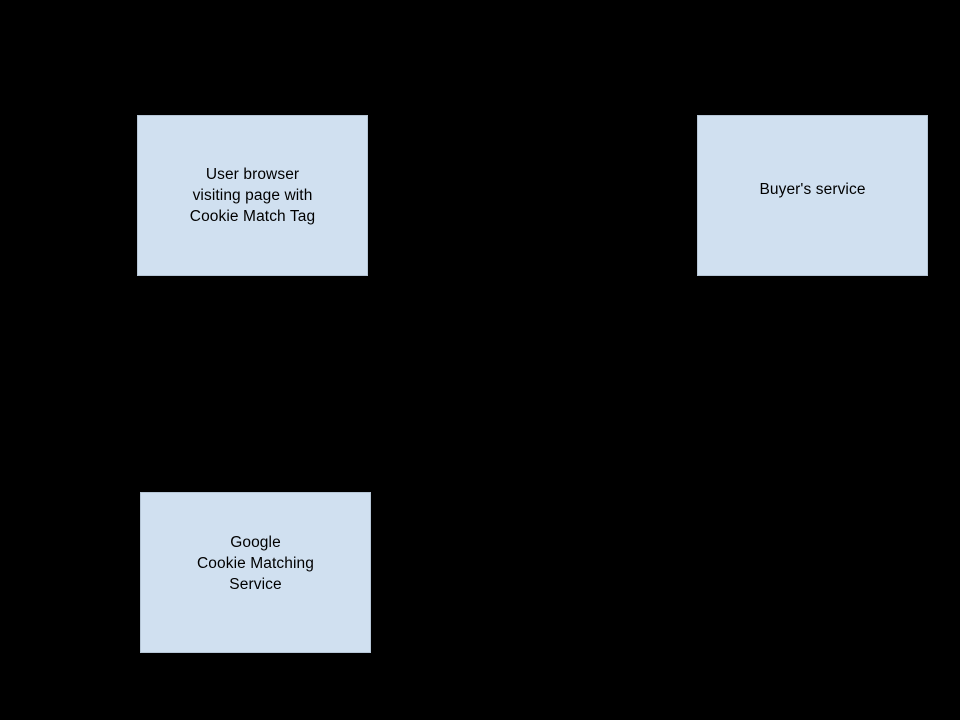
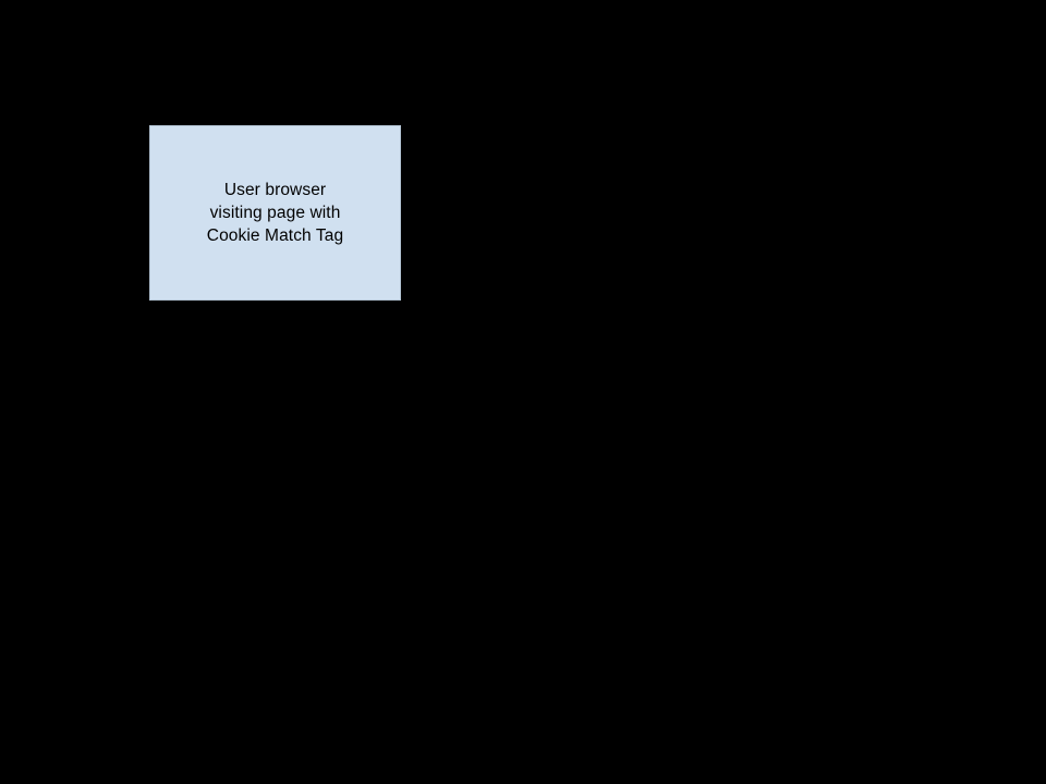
  User browser
  visiting page with
  Cookie Match Tag
- Buyer's service
- Google
- Cookie Matching
- Service
